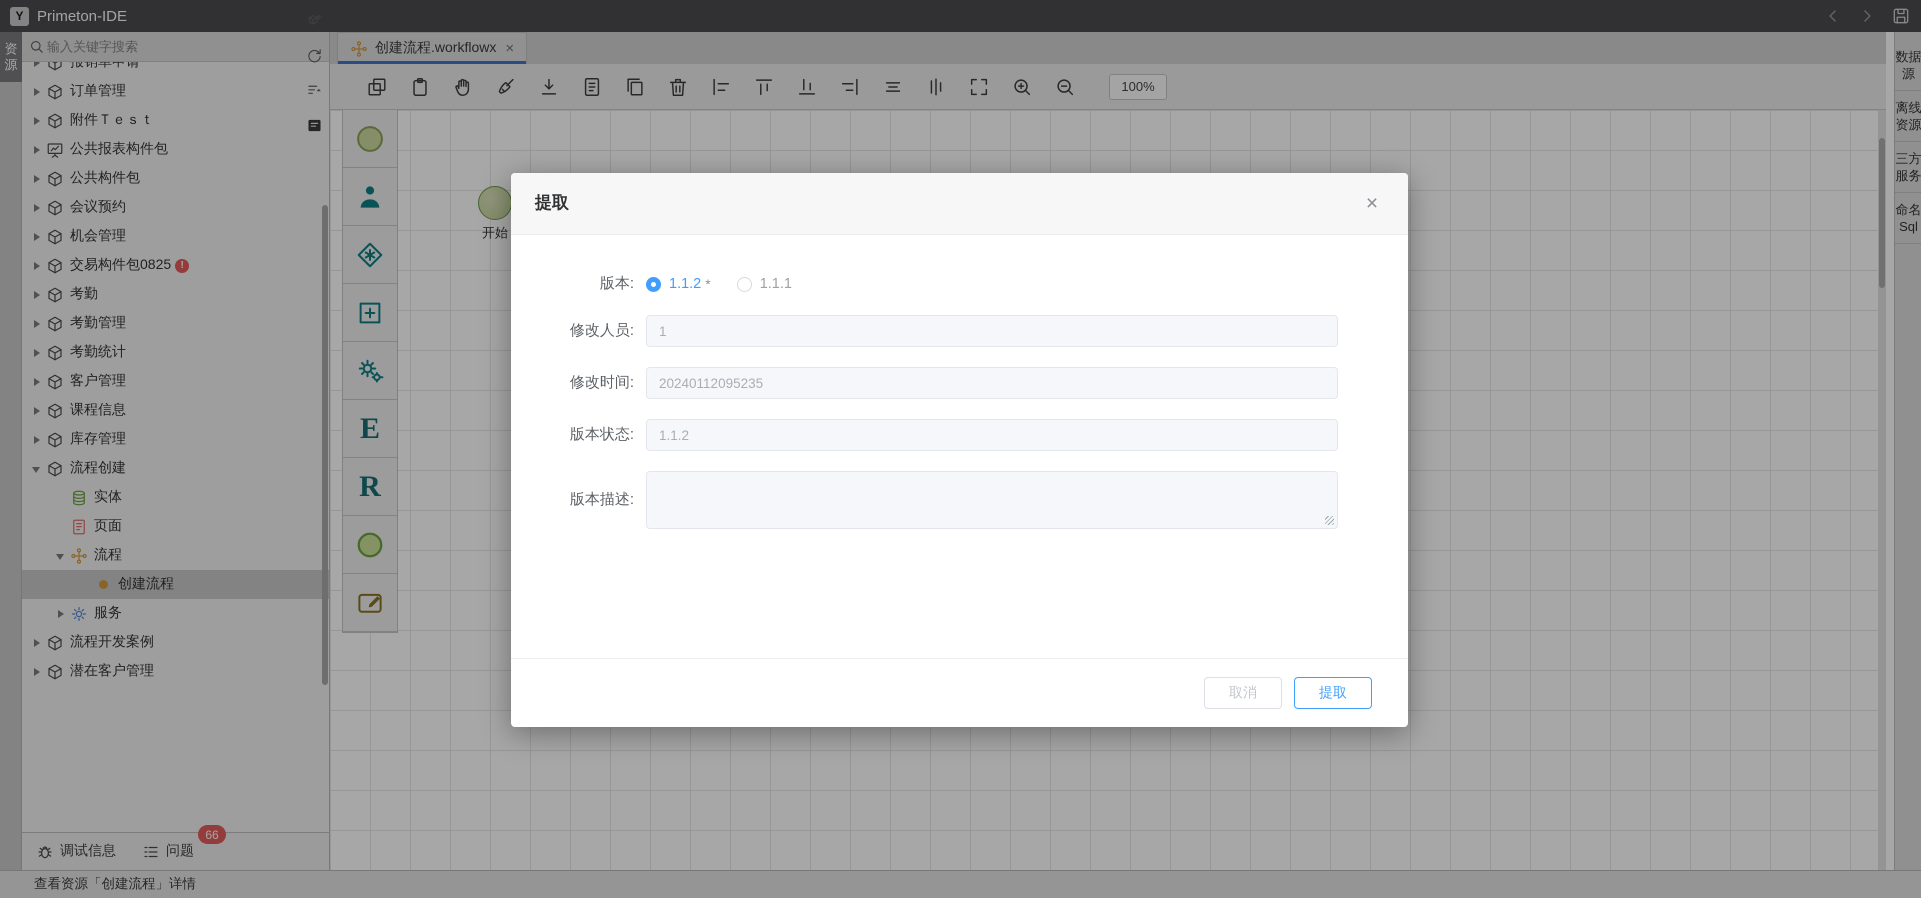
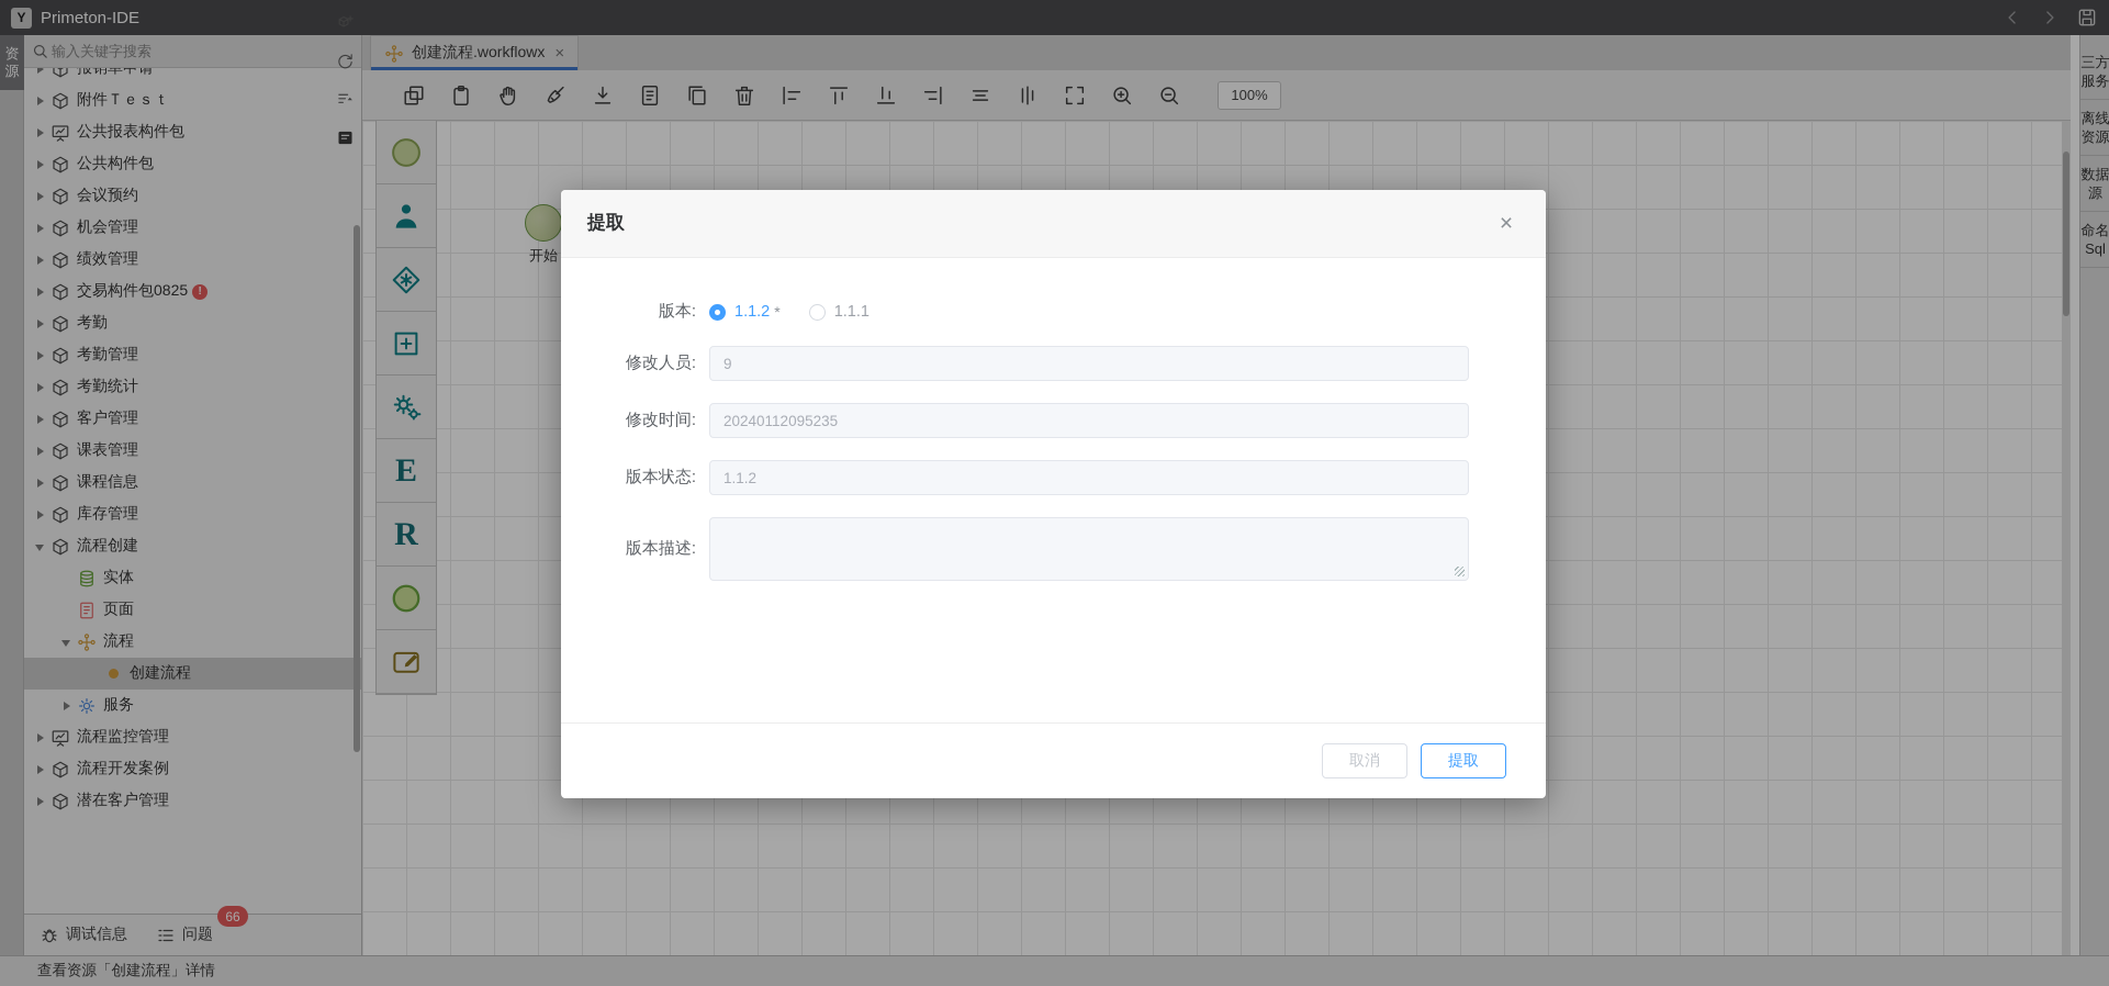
  Y
  Primeton-IDE
  资源
  输入关键字搜索
- 订单管理
  附件Ｔｅｓｔ
  公共报表构件包
  公共构件包
  会议预约
  机会管理
+ 绩效管理
  交易构件包0825
  !
  考勤
  考勤管理
  考勤统计
  客户管理
+ 课表管理
  课程信息
  库存管理
  流程创建
  实体
  页面
  流程
  创建流程
  服务
+ 流程监控管理
  流程开发案例
  潜在客户管理
  调试信息
  问题
  66
  创建流程.workflowx
  ×
  100%
  E
  R
  开始
- 数据源
+ 三方服务
  离线资源
- 三方服务
+ 数据源
  命名Sql
  查看资源「创建流程」详情
  提取
  ×
  版本:
  1.1.2
  *
  1.1.1
  修改人员:
- 1
+ 9
  修改时间:
  20240112095235
  版本状态:
  1.1.2
  版本描述:
  取消
  提取
